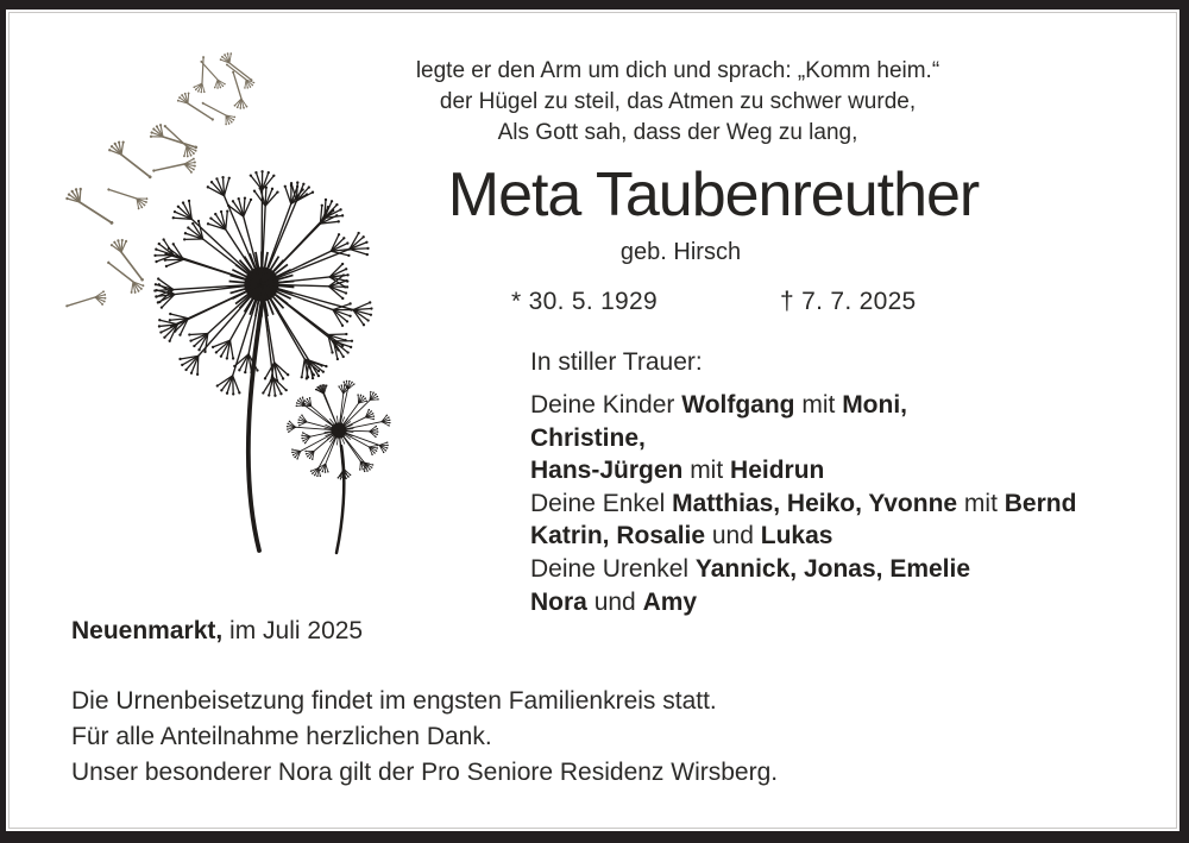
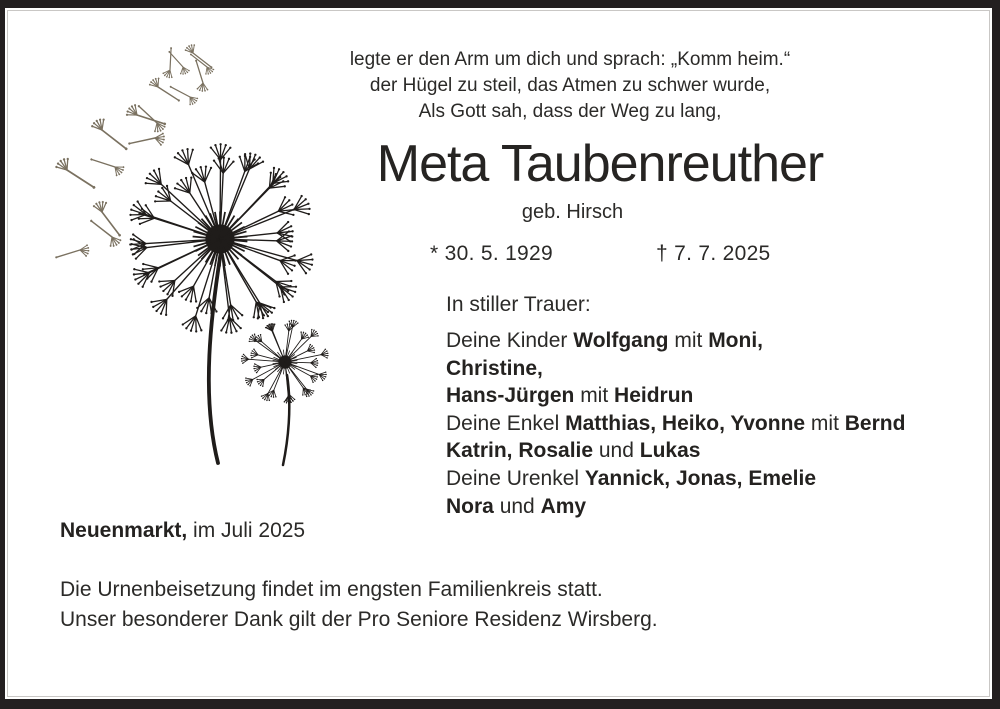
  legte er den Arm um dich und sprach: „Komm heim.“
  der Hügel zu steil, das Atmen zu schwer wurde,
  Als Gott sah, dass der Weg zu lang,
  Meta Taubenreuther
  geb. Hirsch
  * 30. 5. 1929
  † 7. 7. 2025
  In stiller Trauer:
  Deine Kinder Wolfgang mit Moni,
  Christine,
  Hans-Jürgen mit Heidrun
  Deine Enkel Matthias, Heiko, Yvonne mit Bernd
  Katrin, Rosalie und Lukas
  Deine Urenkel Yannick, Jonas, Emelie
  Nora und Amy
  Neuenmarkt, im Juli 2025
  Die Urnenbeisetzung findet im engsten Familienkreis statt.
- Für alle Anteilnahme herzlichen Dank.
- Unser besonderer Nora gilt der Pro Seniore Residenz Wirsberg.
+ Unser besonderer Dank gilt der Pro Seniore Residenz Wirsberg.
